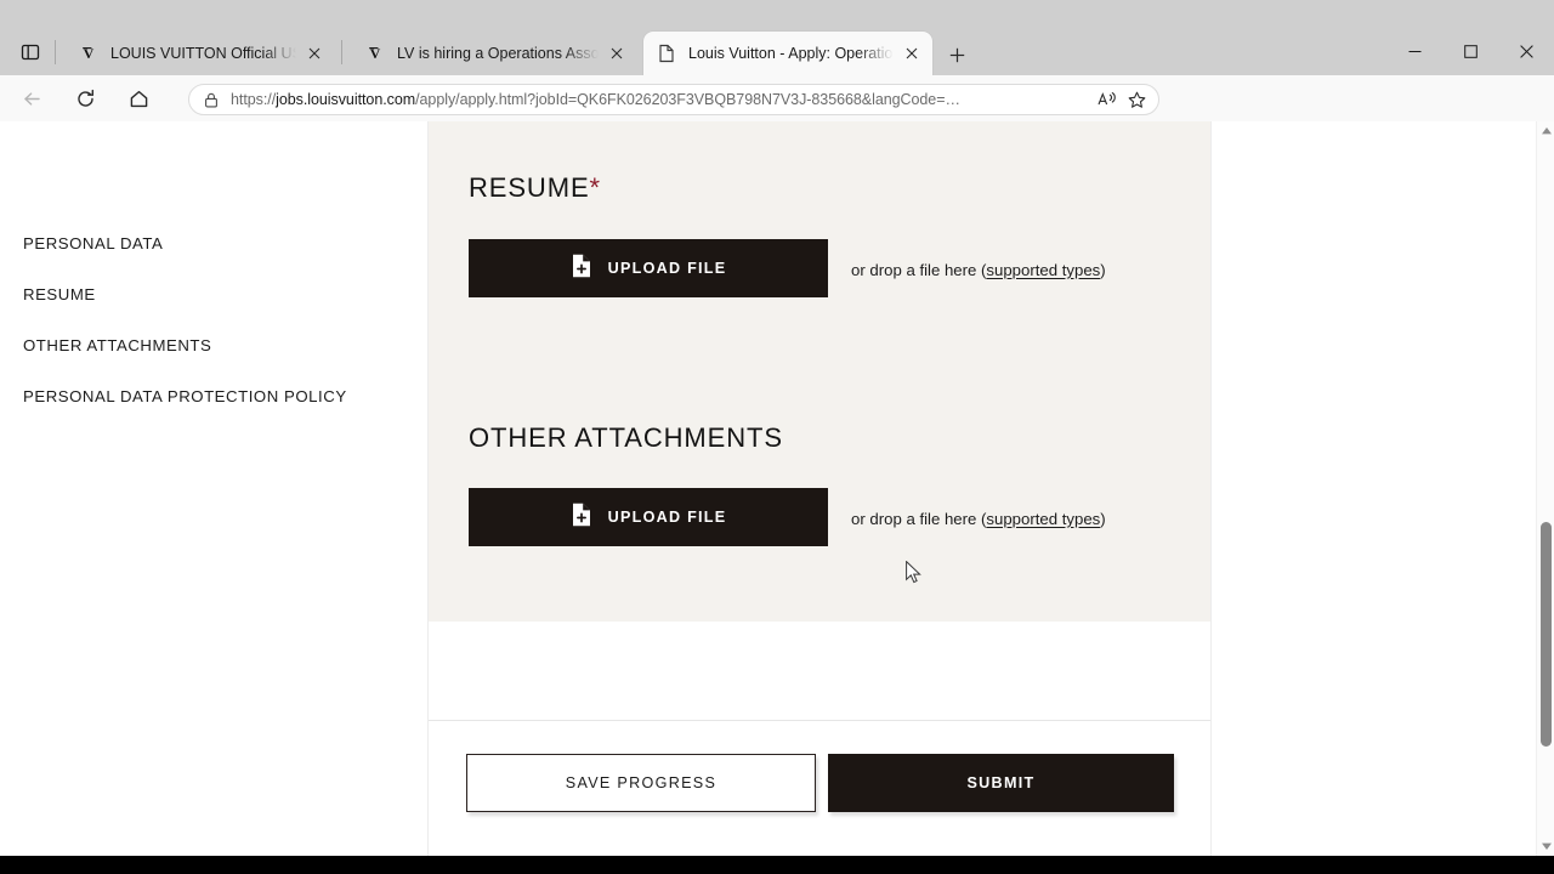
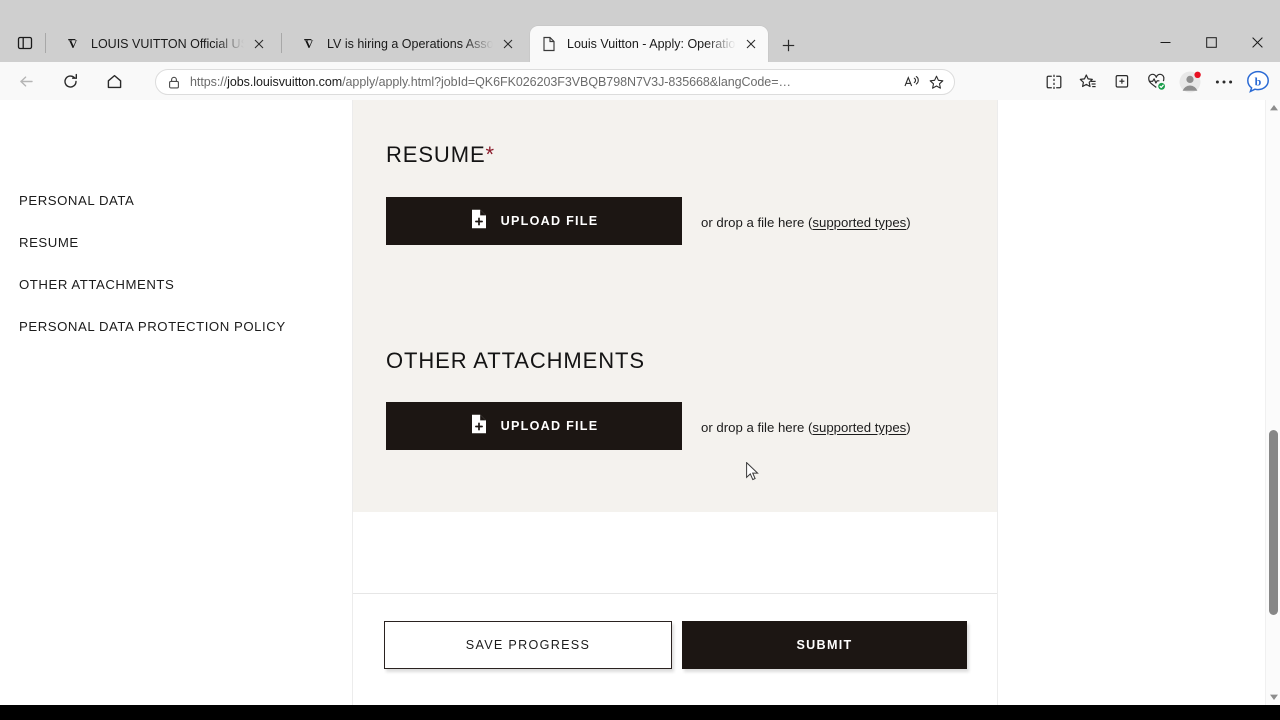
  V
  LOUIS VUITTON Official U
  V
  LV is hiring a Operations Asso
  Louis Vuitton - Apply: Operatio
  https://jobs.louisvuitton.com/apply/apply.html?jobId=QK6FK026203F3VBQB798N7V3J-835668&langCode=…
+ b
  PERSONAL DATA
  RESUME
  OTHER ATTACHMENTS
  PERSONAL DATA PROTECTION POLICY
  RESUME*
  UPLOAD FILE
  or drop a file here (supported types)
  OTHER ATTACHMENTS
  UPLOAD FILE
  or drop a file here (supported types)
  SAVE PROGRESS
  SUBMIT
